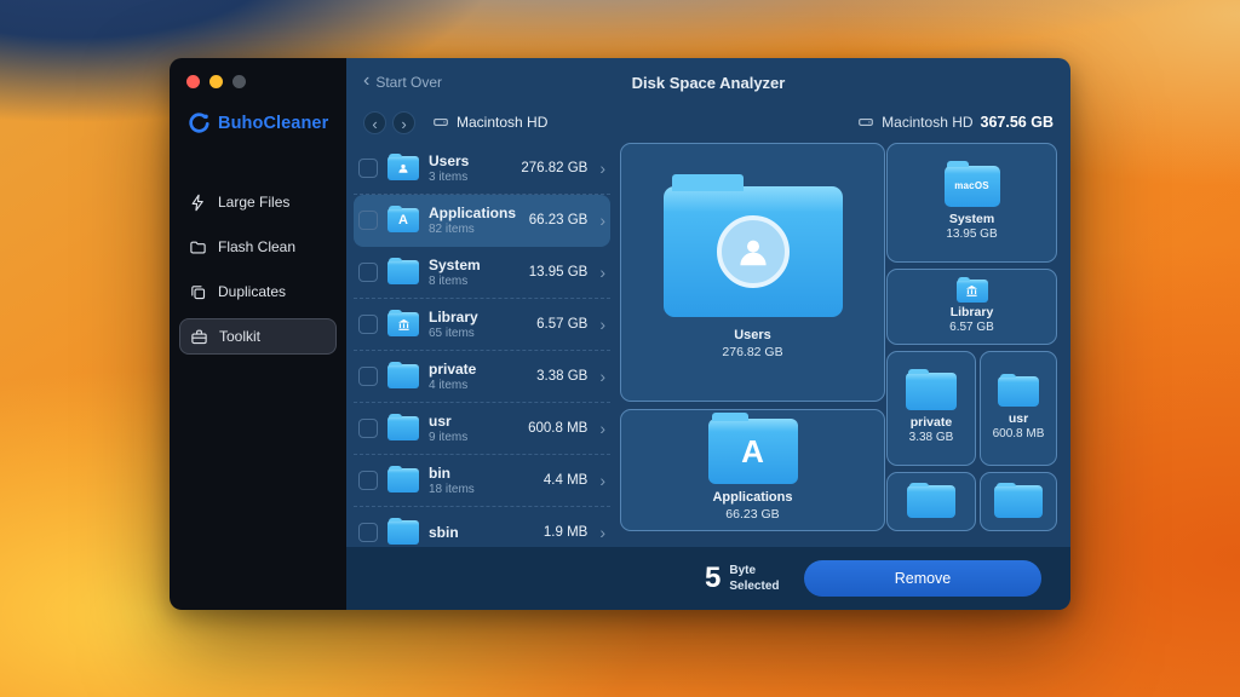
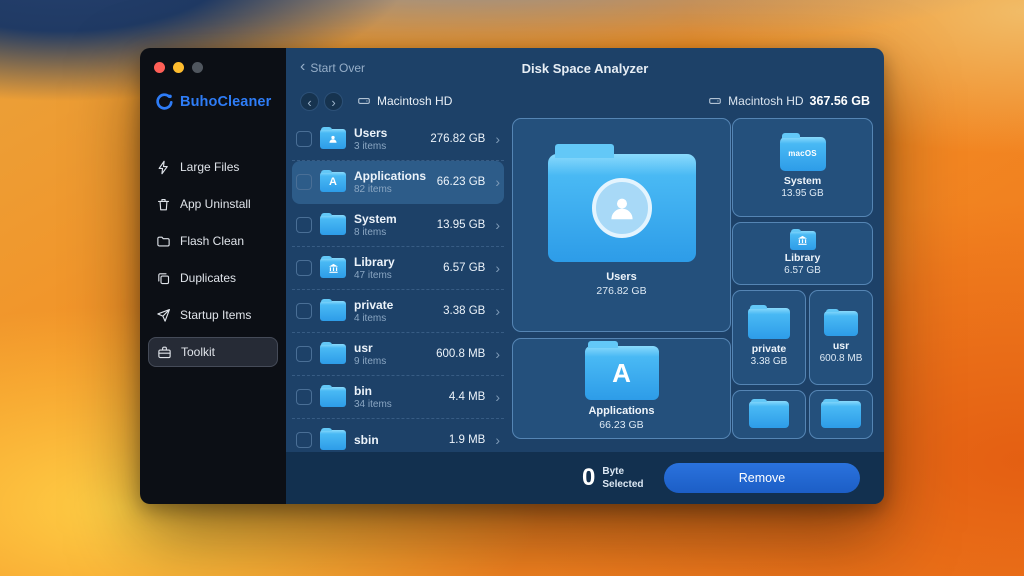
  BuhoCleaner
  Large Files
+ App Uninstall
  Flash Clean
  Duplicates
+ Startup Items
  Toolkit
  ‹
  Start Over
  Disk Space Analyzer
  ‹
  ›
  Macintosh HD
  Macintosh HD
  367.56 GB
  Users
  3 items
  276.82 GB
  ›
  A
  Applications
  82 items
  66.23 GB
  ›
  System
  8 items
  13.95 GB
  ›
  Library
- 65 items
+ 47 items
  6.57 GB
  ›
  private
  4 items
  3.38 GB
  ›
  usr
  9 items
  600.8 MB
  ›
  bin
- 18 items
+ 34 items
  4.4 MB
  ›
  sbin
  1.9 MB
  ›
  Users
  276.82 GB
  A
  Applications
  66.23 GB
  macOS
  System
  13.95 GB
  Library
  6.57 GB
  private
  3.38 GB
  usr
  600.8 MB
- 5
+ 0
  Byte
  Selected
  Remove
